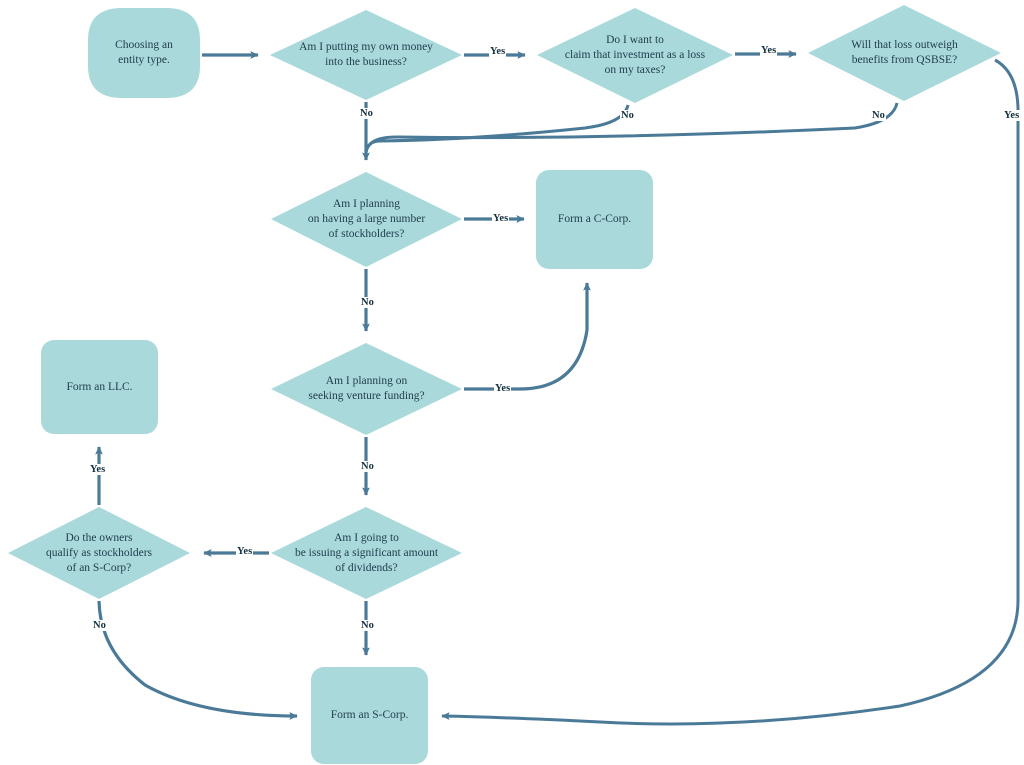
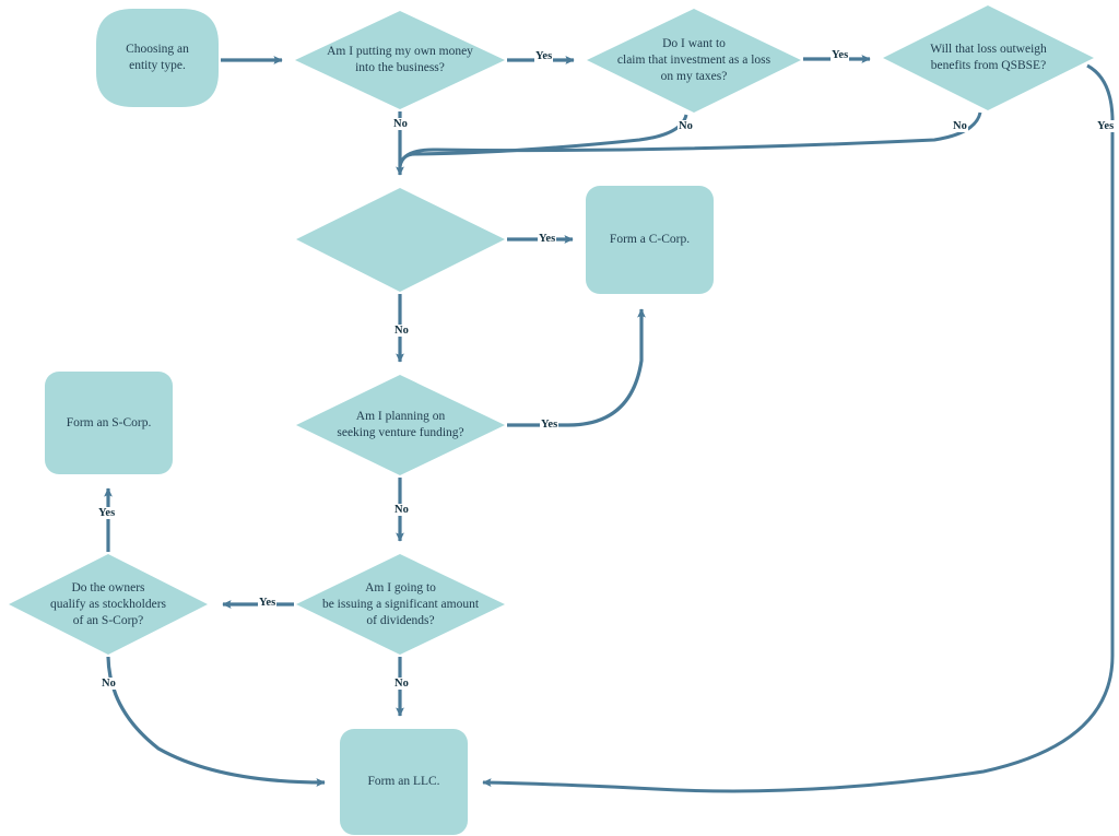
  Choosing an
  entity type.
  Am I putting my own money
  into the business?
  Do I want to
  claim that investment as a loss
  on my taxes?
  Will that loss outweigh
  benefits from QSBSE?
- Am I planning
- on having a large number
- of stockholders?
  Form a C-Corp.
  Am I planning on
  seeking venture funding?
- Form an LLC.
+ Form an S-Corp.
  Am I going to
  be issuing a significant amount
  of dividends?
  Do the owners
  qualify as stockholders
  of an S-Corp?
- Form an S-Corp.
+ Form an LLC.
  Yes
  No
  Yes
  No
  No
  Yes
  Yes
  No
  Yes
  No
  Yes
  No
  Yes
  No
